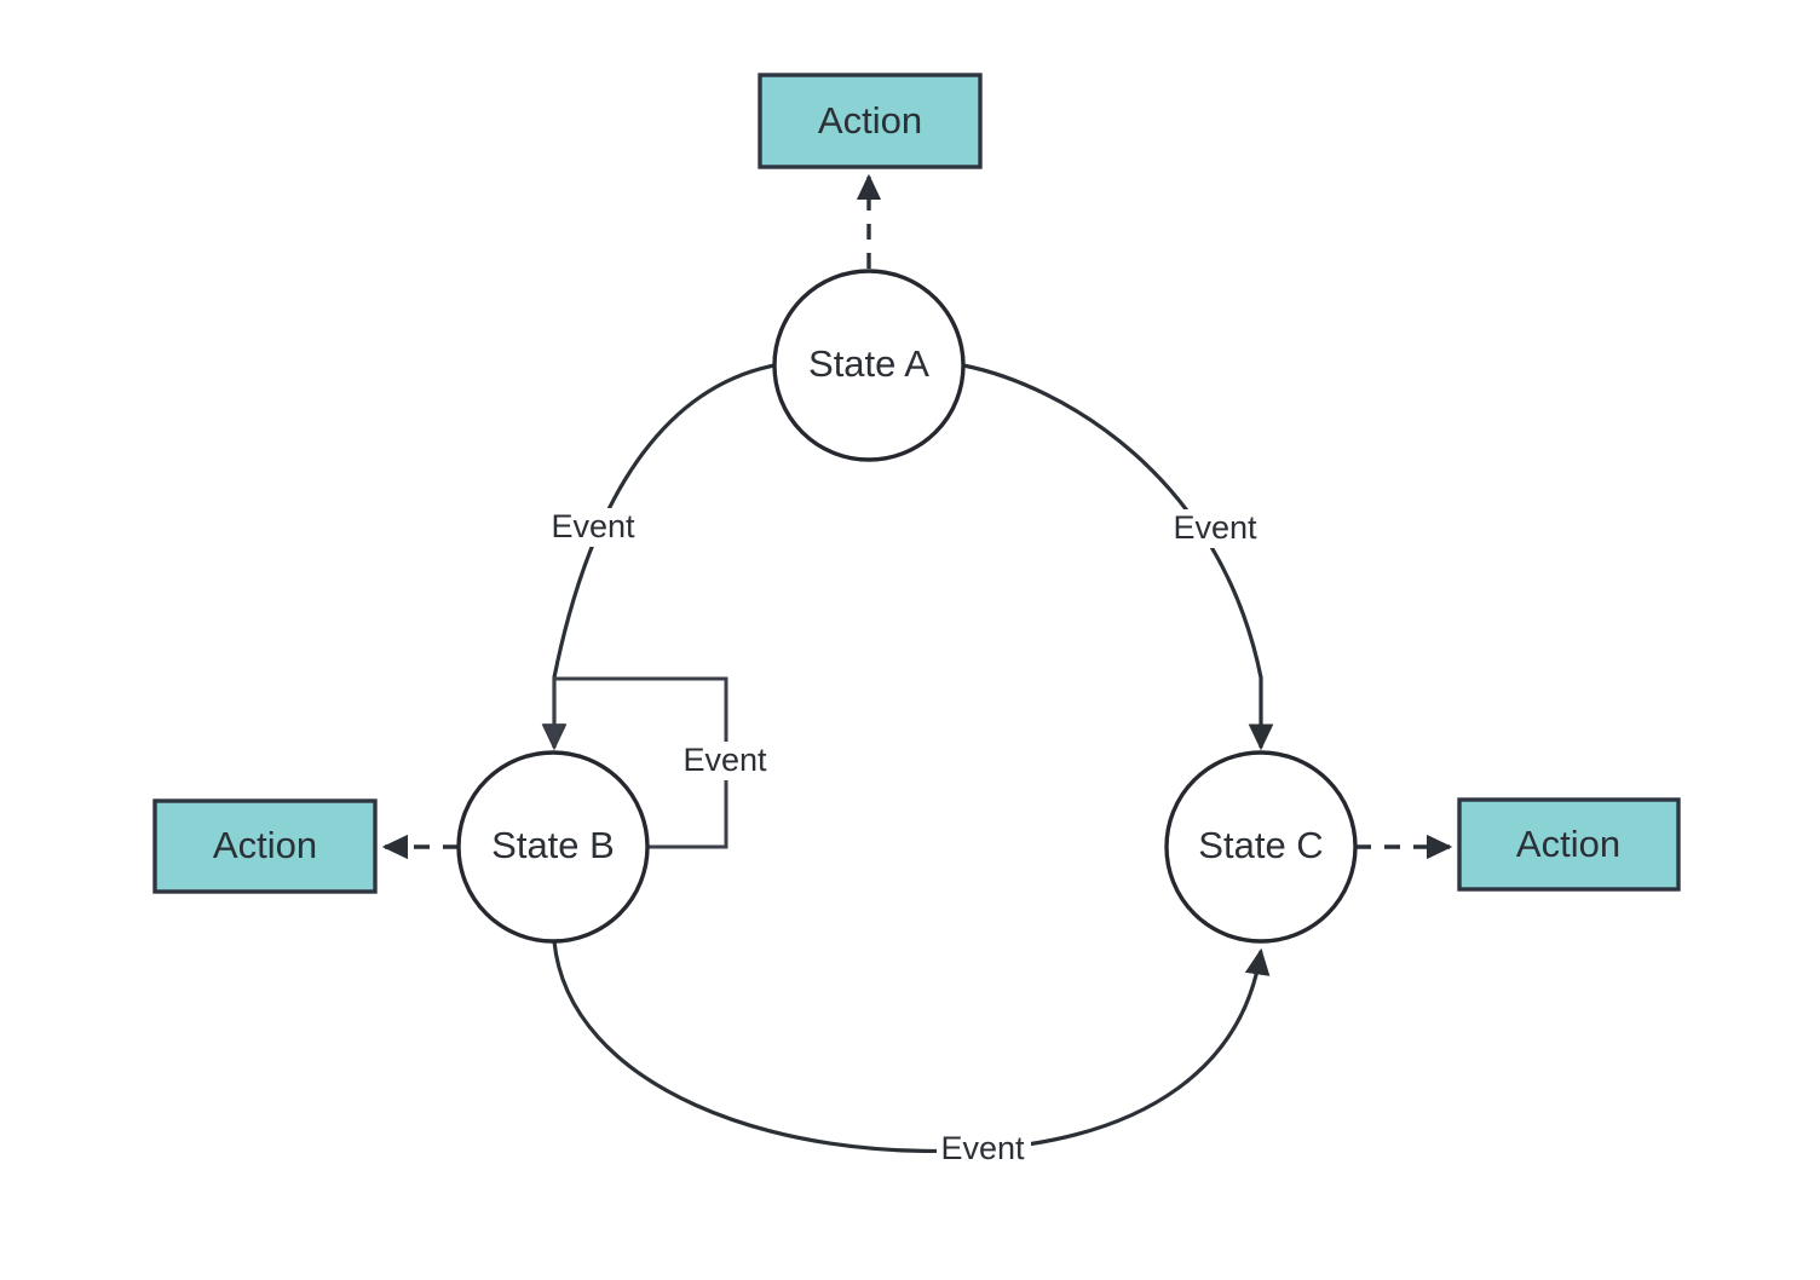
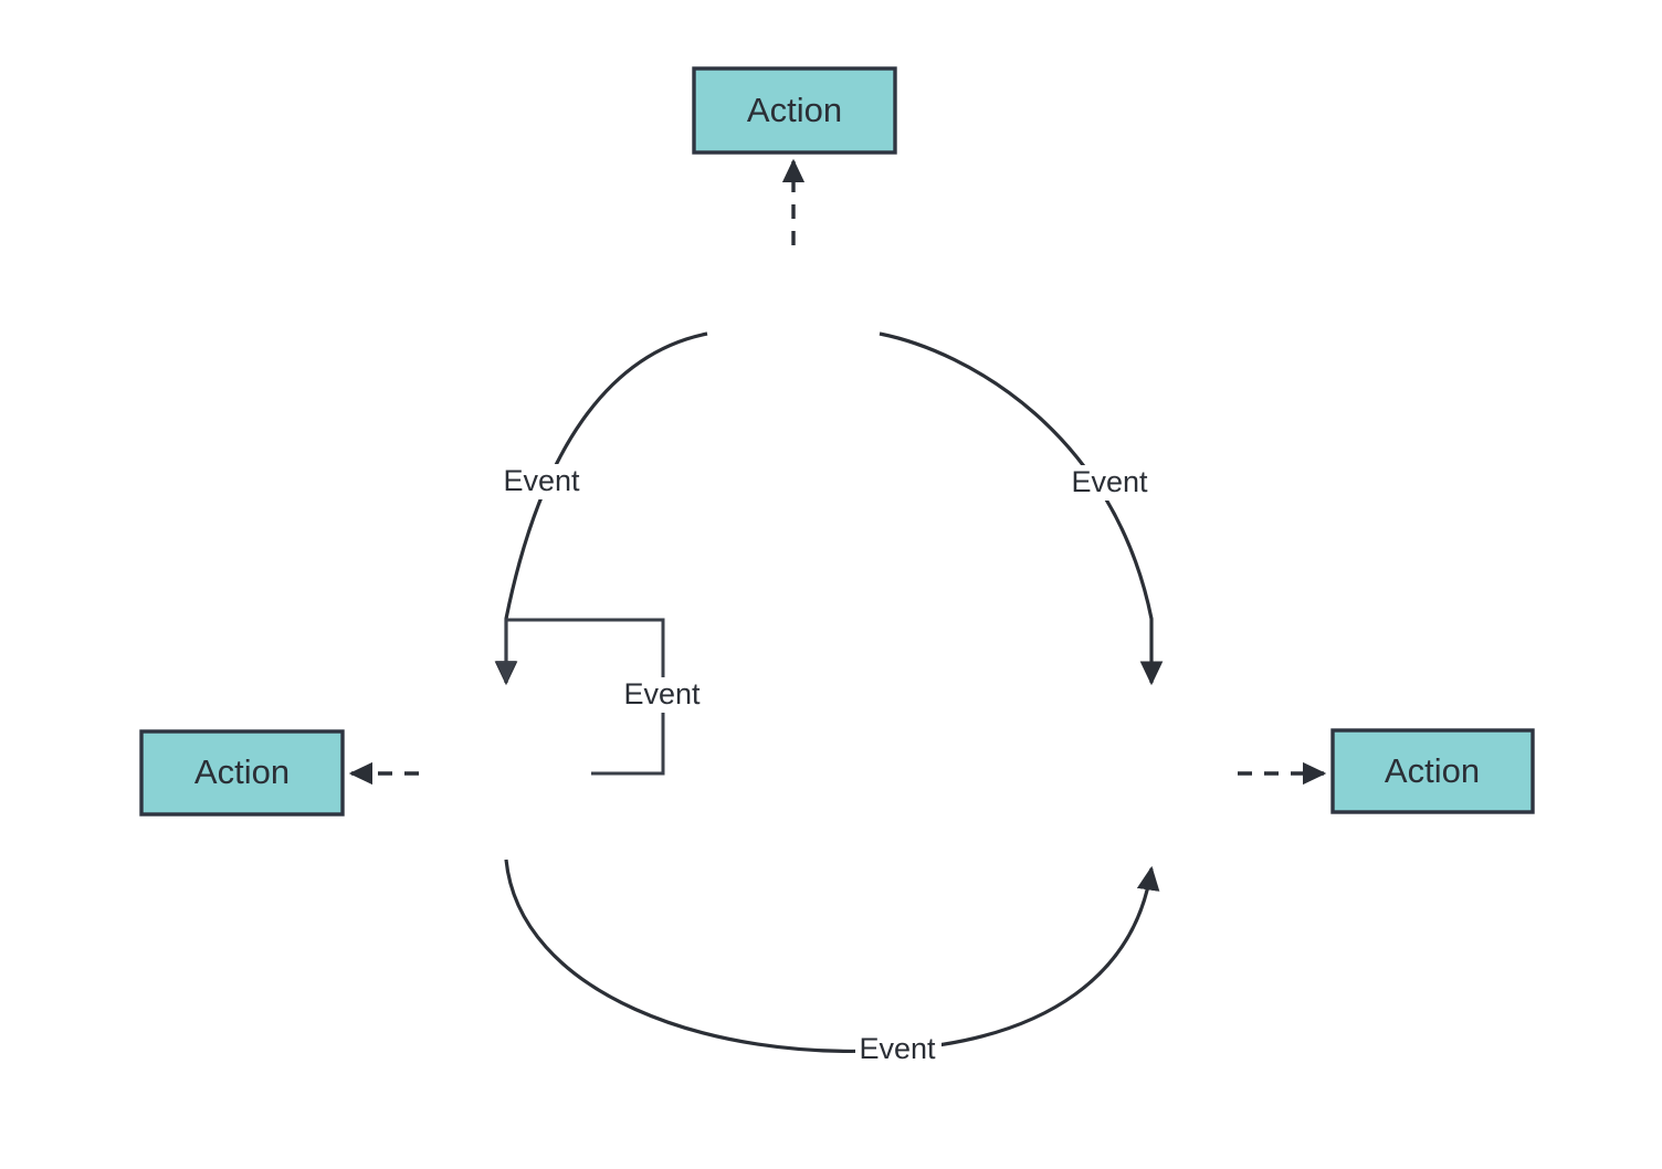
  Action
  Action
  Action
- State A
- State B
- State C
  Event
  Event
  Event
  Event
